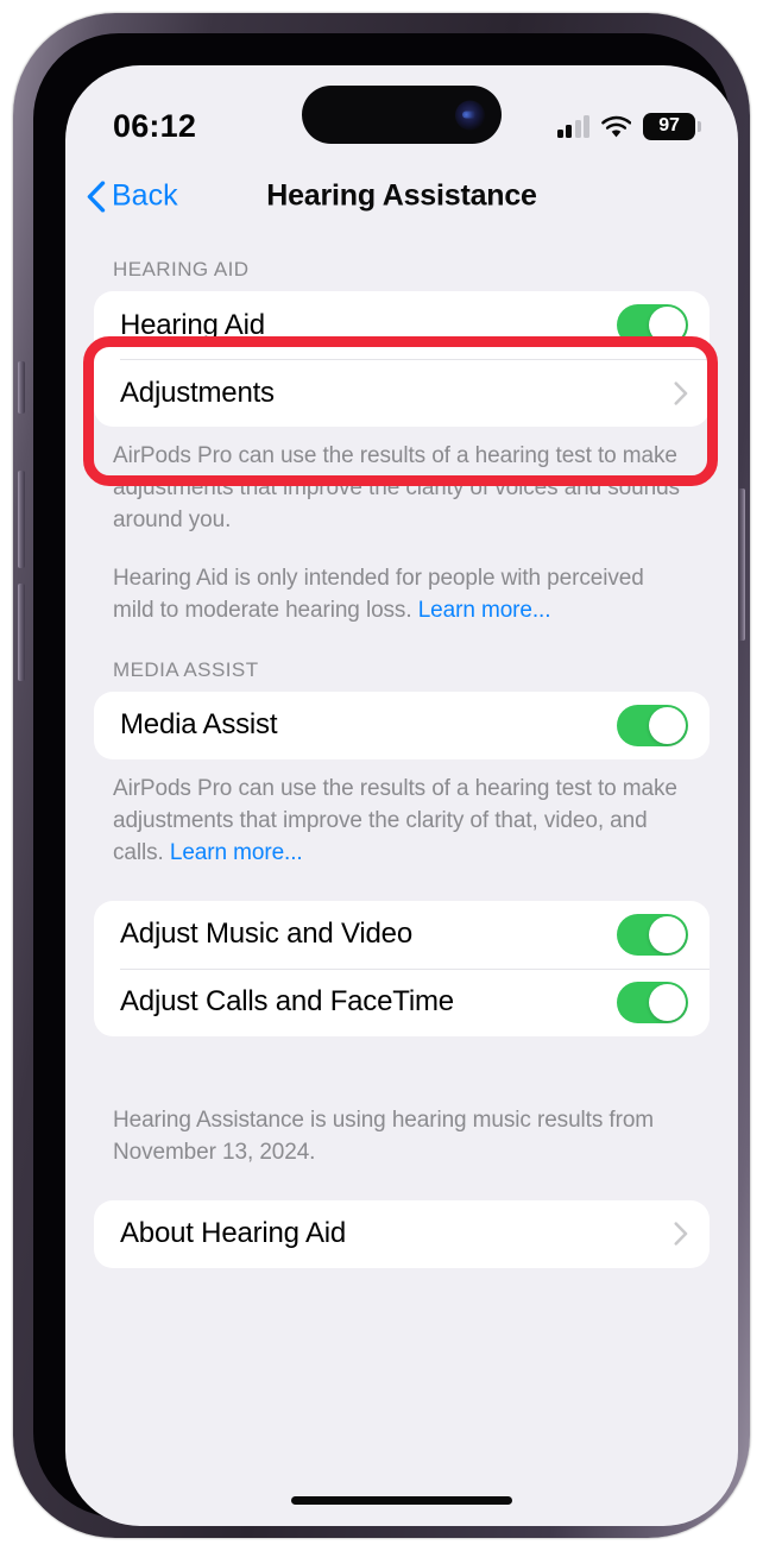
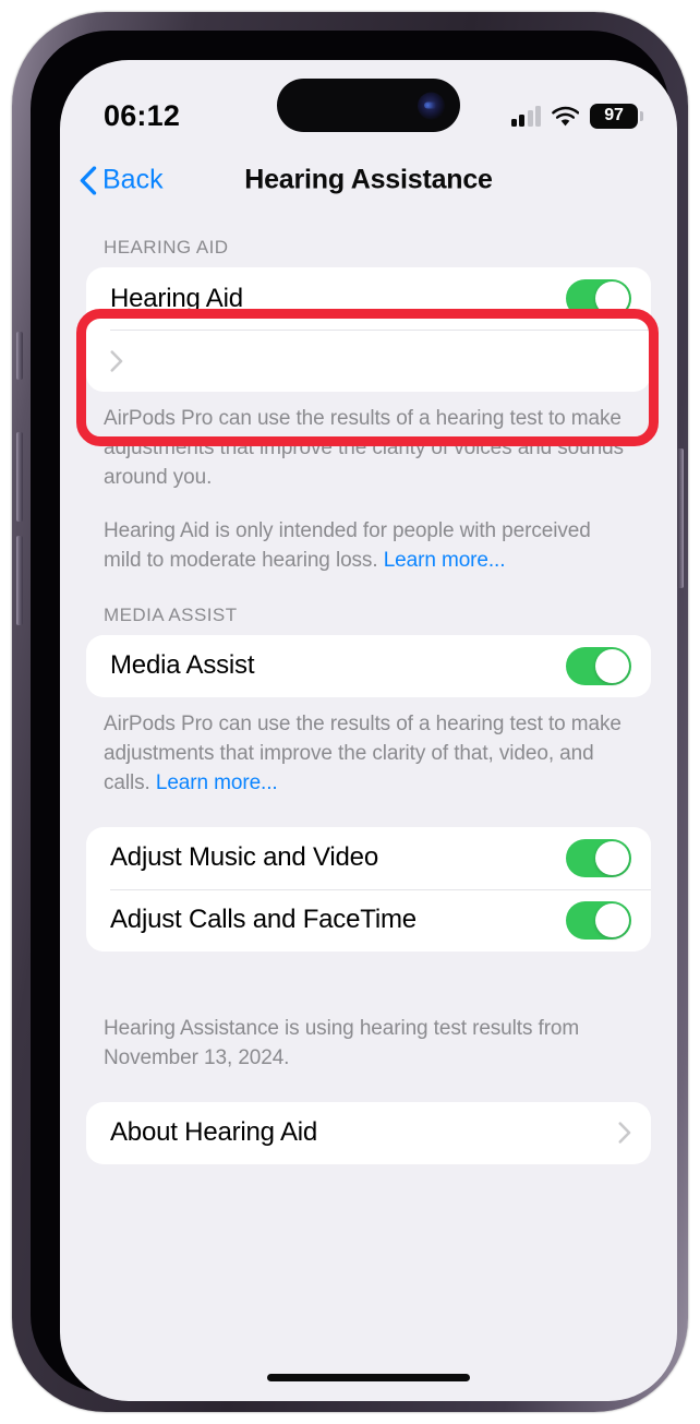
  06:12
  97
  Back
  Hearing Assistance
  HEARING AID
  Hearing Aid
- Adjustments
  AirPods Pro can use the results of a hearing test to make adjustments that improve the clarity of voices and sounds around you.
  Hearing Aid is only intended for people with perceived mild to moderate hearing loss. Learn more...
  MEDIA ASSIST
  Media Assist
  AirPods Pro can use the results of a hearing test to make adjustments that improve the clarity of that, video, and calls. Learn more...
  Adjust Music and Video
  Adjust Calls and FaceTime
- Hearing Assistance is using hearing music results from November 13, 2024.
+ Hearing Assistance is using hearing test results from November 13, 2024.
  About Hearing Aid
